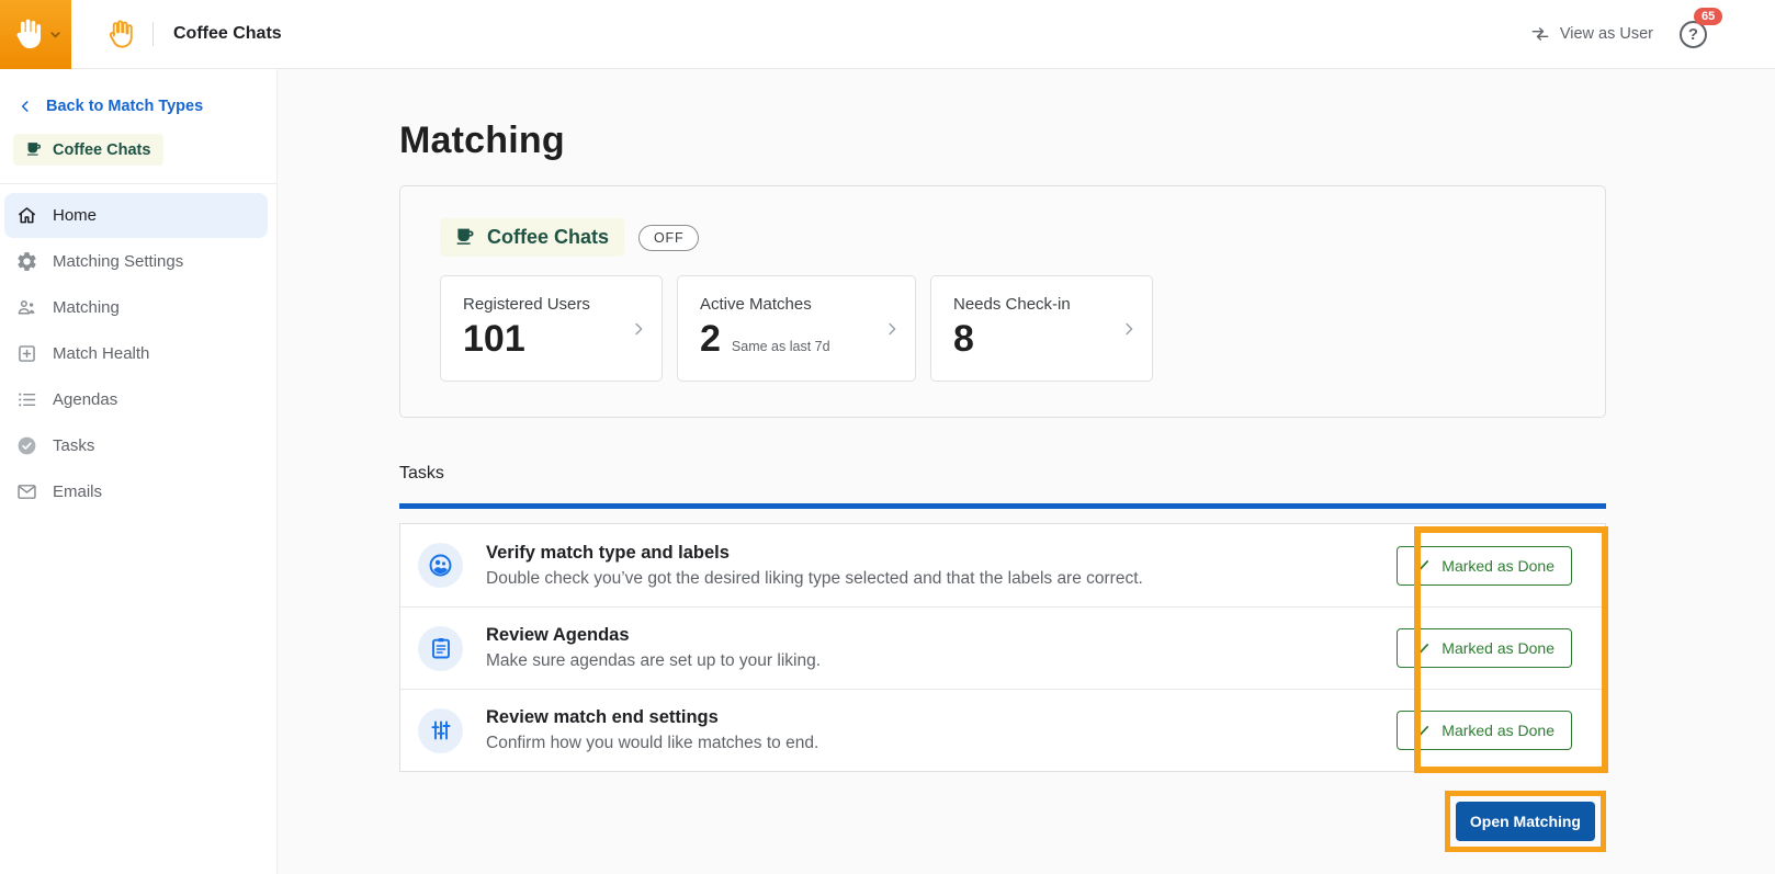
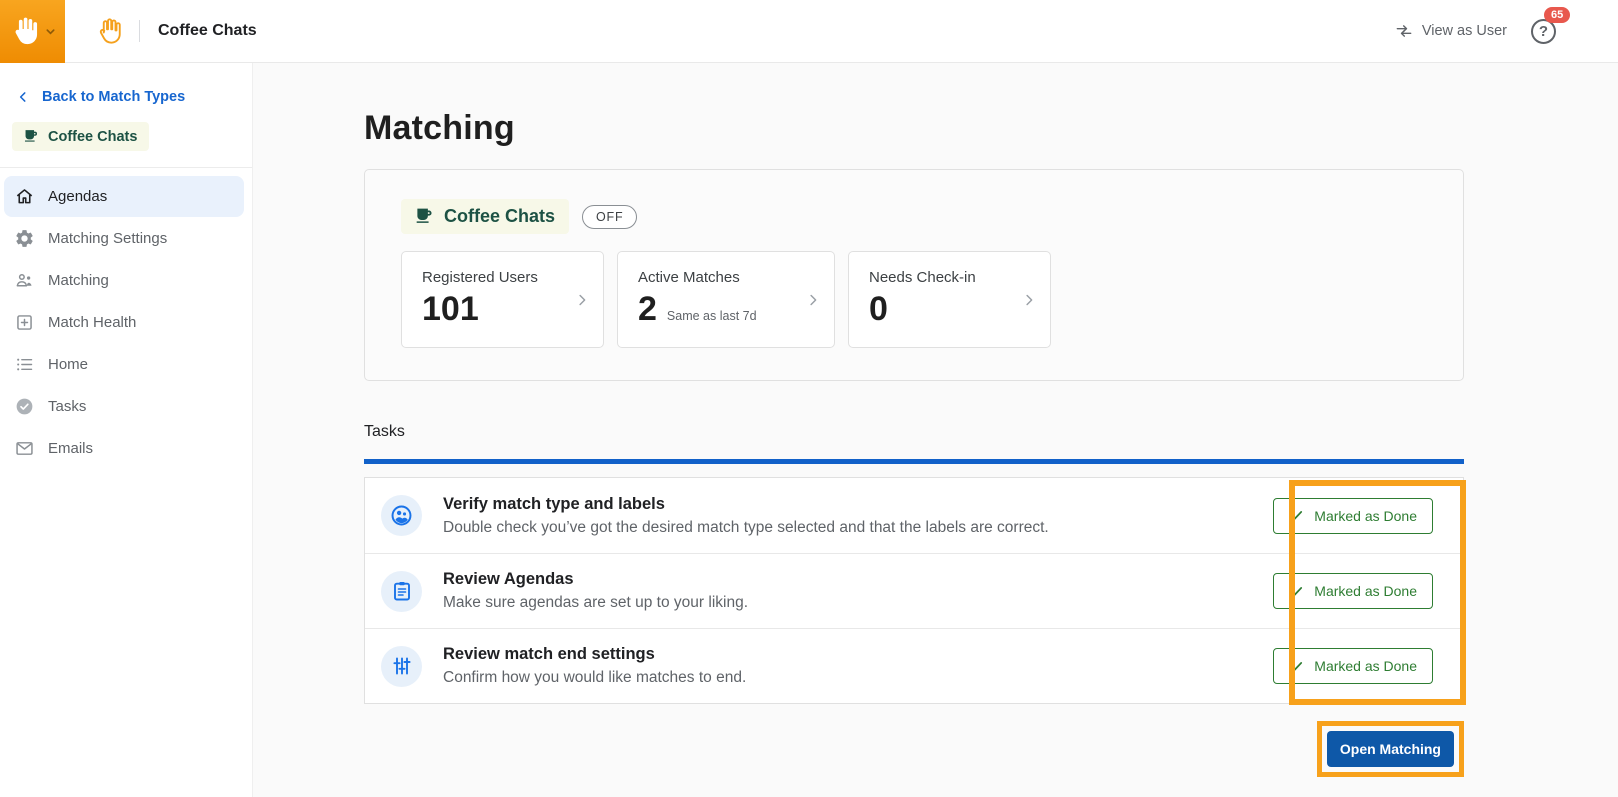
  Coffee Chats
  View as User
  ?
  65
  Back to Match Types
  Coffee Chats
- Home
+ Agendas
  Matching Settings
  Matching
  Match Health
- Agendas
+ Home
  Tasks
  Emails
  Matching
  Coffee Chats
  OFF
  Registered Users
  101
  Active Matches
  2
  Same as last 7d
  Needs Check-in
- 8
+ 0
  Tasks
  Verify match type and labels
- Double check you’ve got the desired liking type selected and that the labels are correct.
+ Double check you’ve got the desired match type selected and that the labels are correct.
  Marked as Done
  Review Agendas
  Make sure agendas are set up to your liking.
  Marked as Done
  Review match end settings
  Confirm how you would like matches to end.
  Marked as Done
  Open Matching
